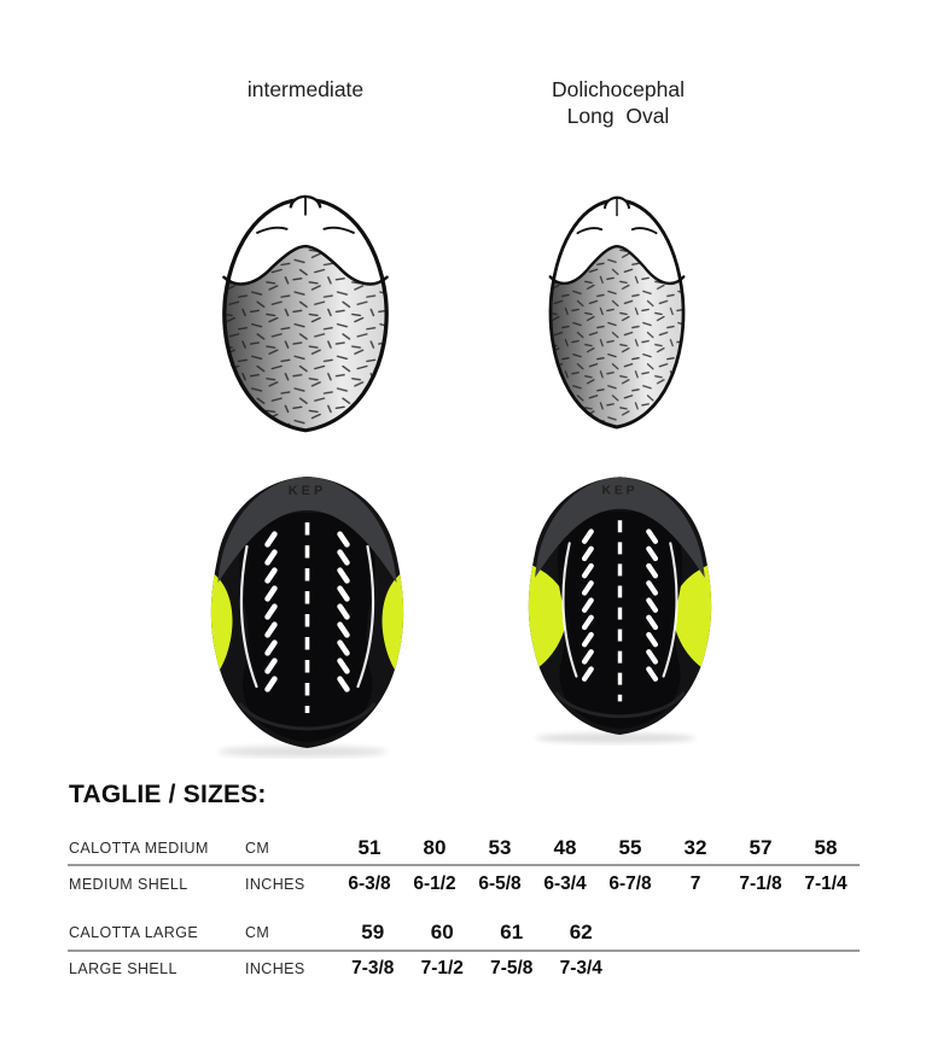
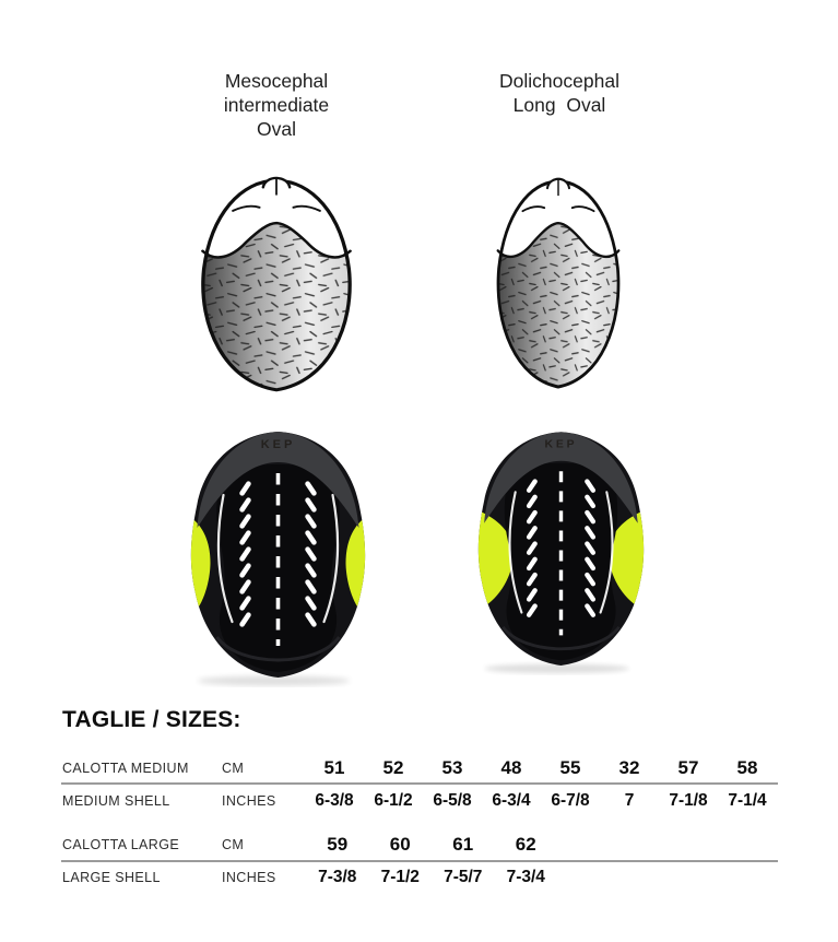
+ Mesocephal
  intermediate
+ Oval
  Dolichocephal
  Long Oval
  KEP
  KEP
  TAGLIE / SIZES:
  CALOTTA MEDIUM
  CM
  51
- 80
+ 52
  53
  48
  55
  32
  57
  58
  MEDIUM SHELL
  INCHES
  6-3/8
  6-1/2
  6-5/8
  6-3/4
  6-7/8
  7
  7-1/8
  7-1/4
  CALOTTA LARGE
  CM
  59
  60
  61
  62
  LARGE SHELL
  INCHES
  7-3/8
  7-1/2
- 7-5/8
+ 7-5/7
  7-3/4
